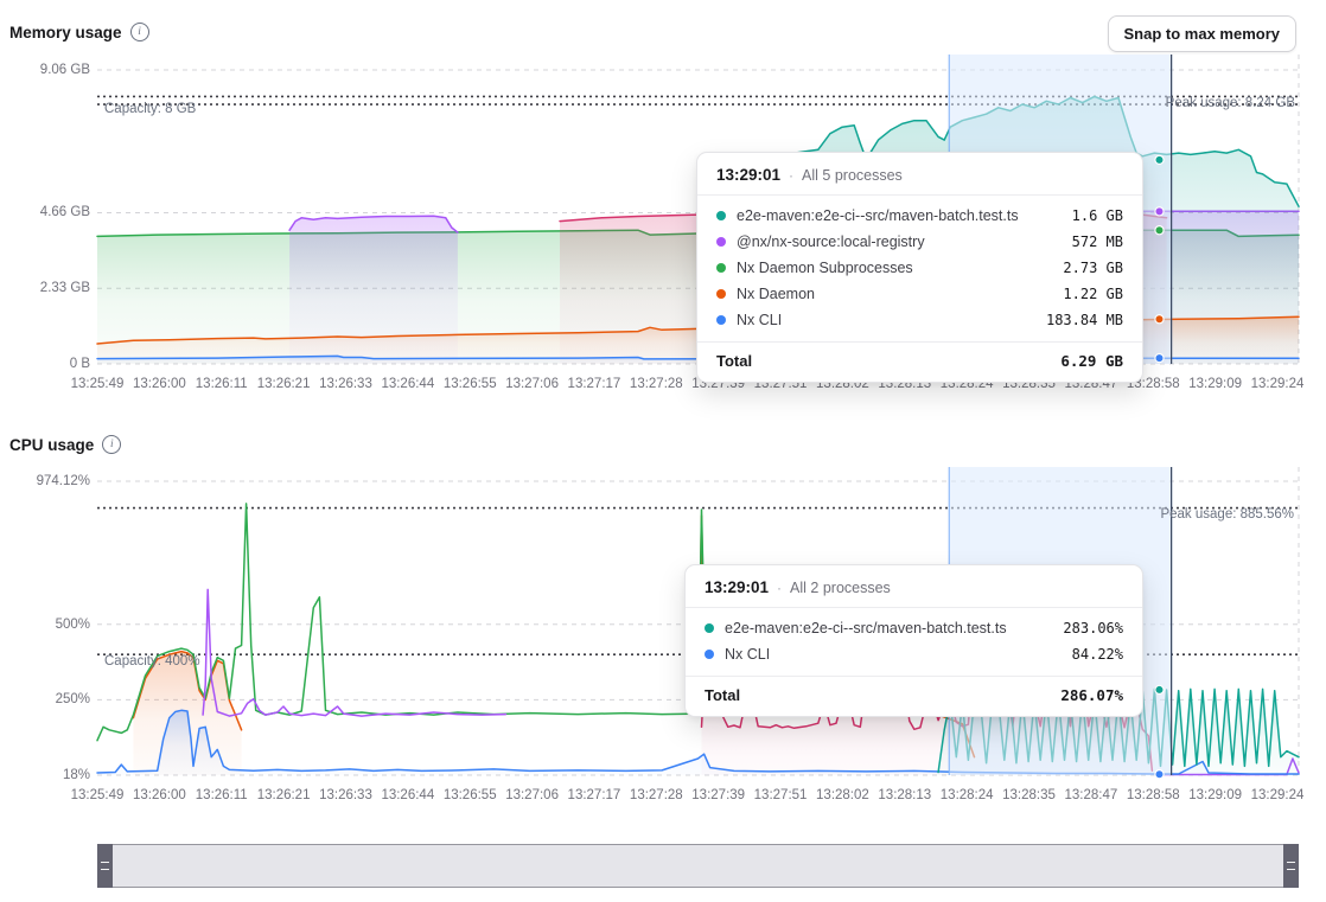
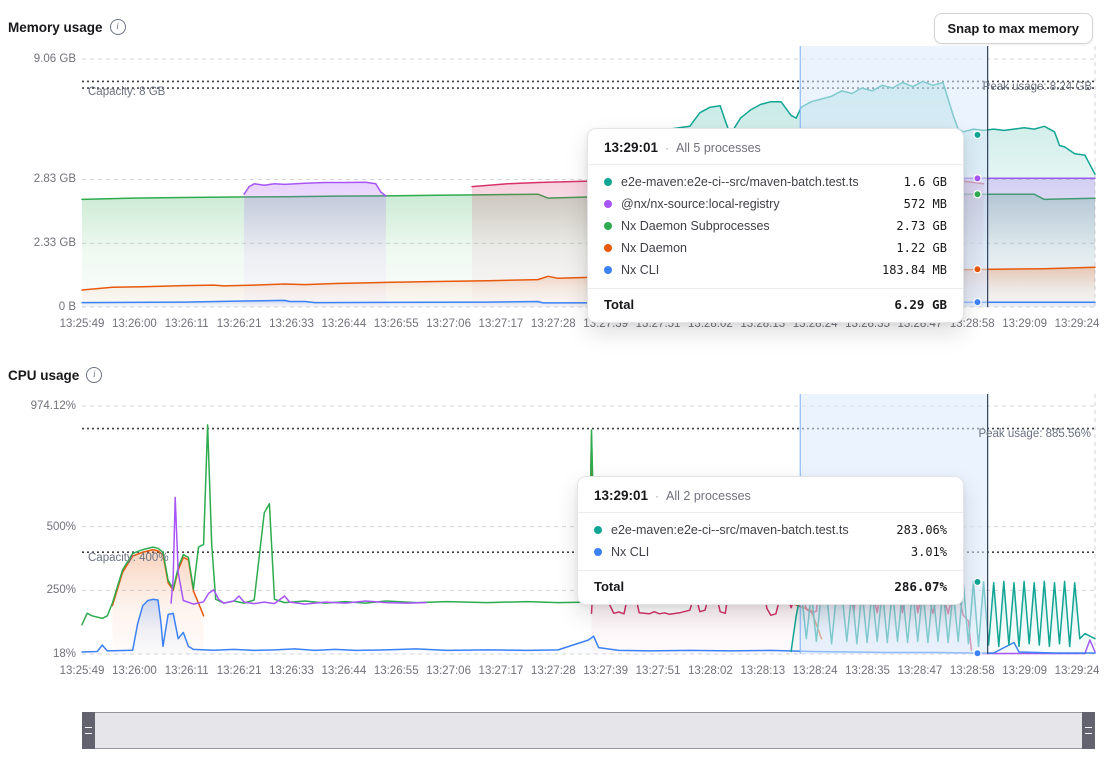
  Memory usage
  i
  Snap to max memory
  CPU usage
  i
  9.06 GB
- 4.66 GB
+ 2.83 GB
  2.33 GB
  0 B
  13:25:49
  13:26:00
  13:26:11
  13:26:21
  13:26:33
  13:26:44
  13:26:55
  13:27:06
  13:27:17
  13:27:28
  13:27:39
  13:27:51
  13:28:02
  13:28:13
  13:28:24
  13:28:35
  13:28:47
  13:28:58
  13:29:09
  13:29:24
  Capacity: 8 GB
  Peak usage: 8.24 GB
  974.12%
  500%
  250%
  18%
  13:25:49
  13:26:00
  13:26:11
  13:26:21
  13:26:33
  13:26:44
  13:26:55
  13:27:06
  13:27:17
  13:27:28
  13:27:39
  13:27:51
  13:28:02
  13:28:13
  13:28:24
  13:28:35
  13:28:47
  13:28:58
  13:29:09
  13:29:24
  Capacity: 400%
  Peak usage: 885.56%
  13:29:01
  ·
  All 5 processes
  e2e-maven:e2e-ci--src/maven-batch.test.ts
  1.6 GB
  @nx/nx-source:local-registry
  572 MB
  Nx Daemon Subprocesses
  2.73 GB
  Nx Daemon
  1.22 GB
  Nx CLI
  183.84 MB
  Total
  6.29 GB
  13:29:01
  ·
  All 2 processes
  e2e-maven:e2e-ci--src/maven-batch.test.ts
  283.06%
  Nx CLI
- 84.22%
+ 3.01%
  Total
  286.07%
